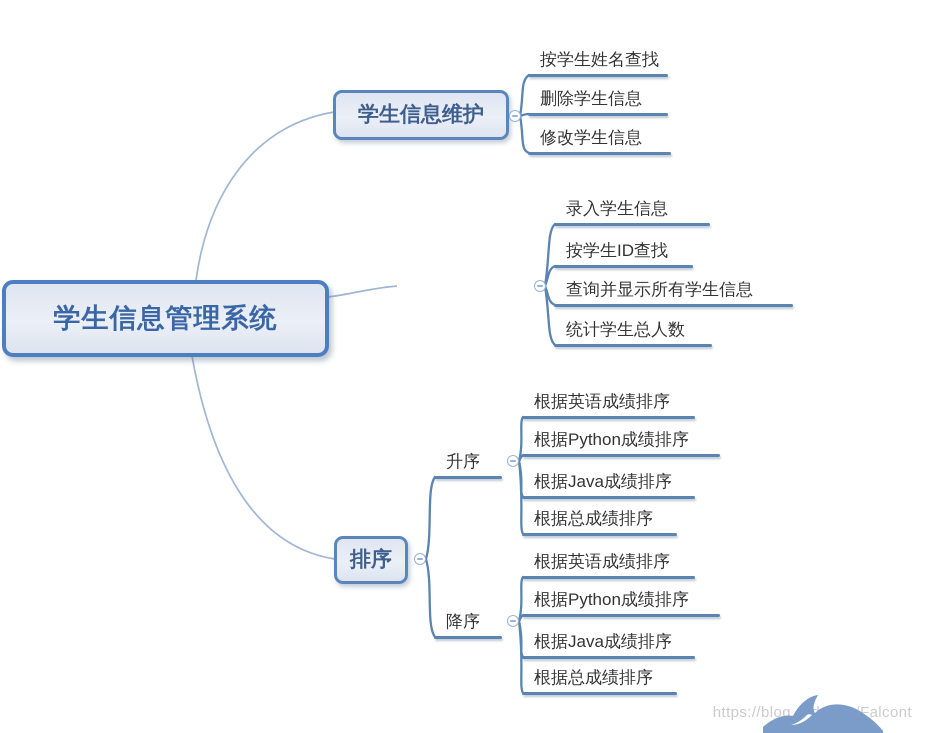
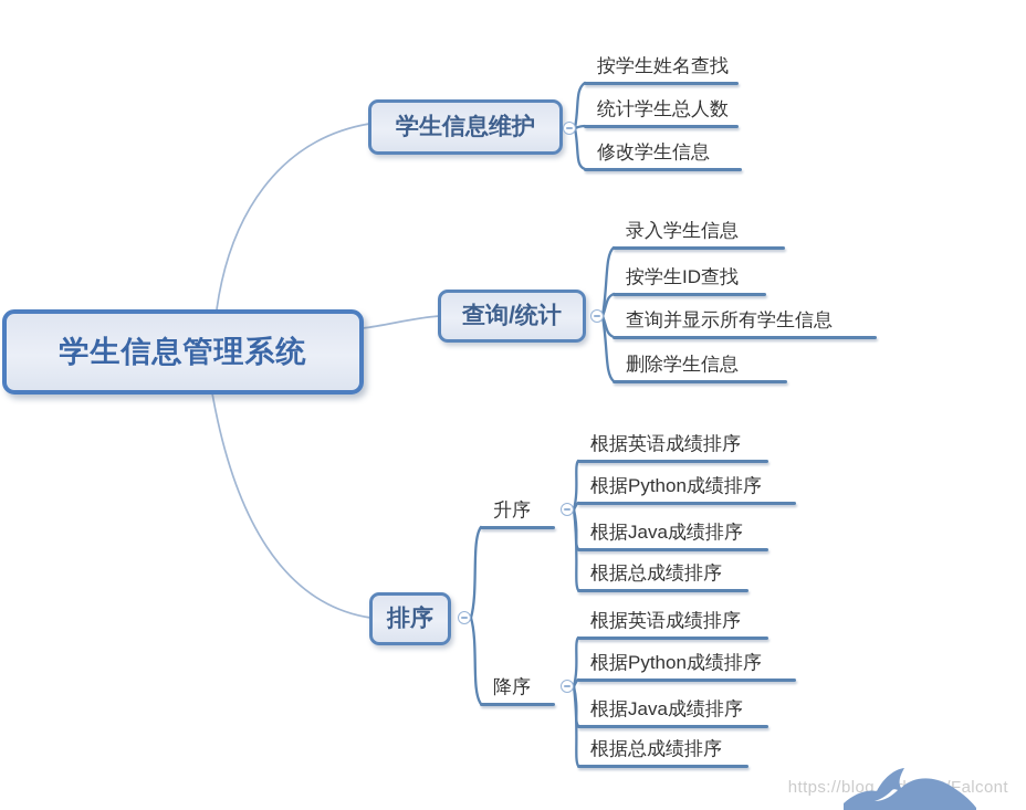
  学生信息管理系统
  学生信息维护
+ 查询/统计
  排序
  按学生姓名查找
- 删除学生信息
+ 统计学生总人数
  修改学生信息
  录入学生信息
  按学生ID查找
  查询并显示所有学生信息
- 统计学生总人数
+ 删除学生信息
  升序
  降序
  根据英语成绩排序
  根据Python成绩排序
  根据Java成绩排序
  根据总成绩排序
  根据英语成绩排序
  根据Python成绩排序
  根据Java成绩排序
  根据总成绩排序
